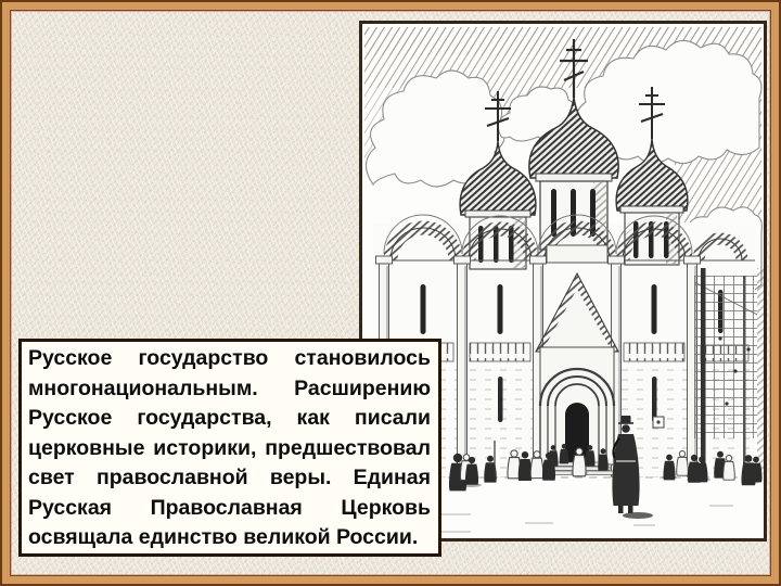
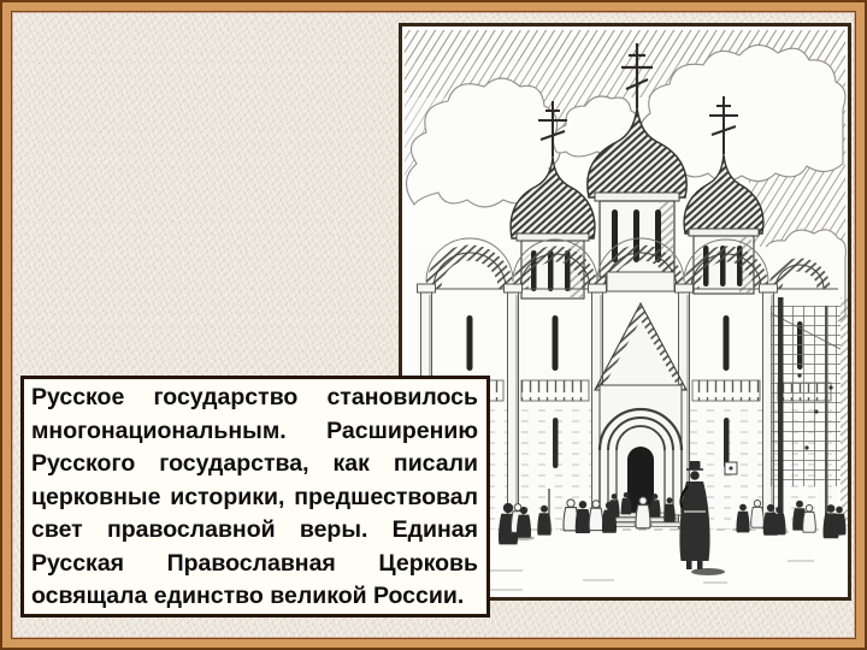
- Русское государство становилось многонациональным. Расширению Русское государства, как писали церковные историки, предшествовал свет православной веры. Единая Русская Православная Церковь освящала единство великой России.
+ Русское государство становилось многонациональным. Расширению Русского государства, как писали церковные историки, предшествовал свет православной веры. Единая Русская Православная Церковь освящала единство великой России.
